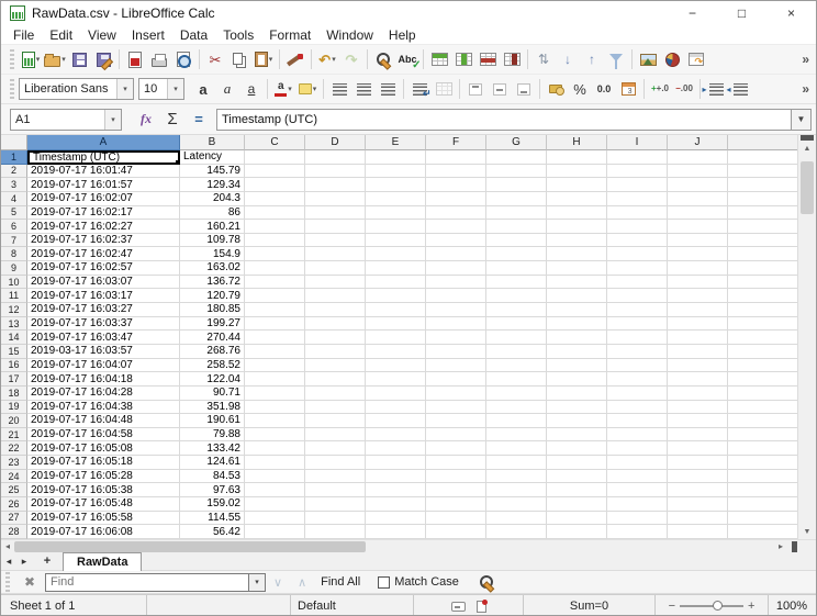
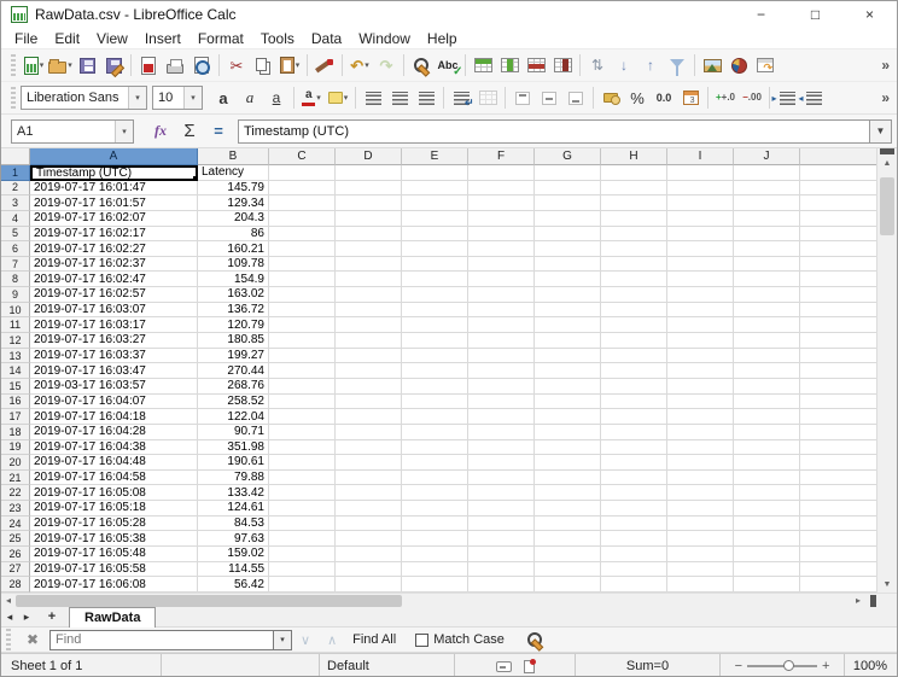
  RawData.csv - LibreOffice Calc
  −
  □
  ×
  File
  Edit
  View
  Insert
- Data
+ Format
  Tools
- Format
+ Data
  Window
  Help
  ✂
  ↶
  ↷
  Abc
  ⇅
  ↓
  ↑
  »
  Liberation Sans
  10
  a
  a
  a
  a
  %
  0.0
  ++.0
  −.00
  »
  A1
  fx
  Σ
  =
  Timestamp (UTC)
  ▼
  A
  B
  C
  D
  E
  F
  G
  H
  I
  J
  1
  Timestamp (UTC)
  Latency
  2
  2019-07-17 16:01:47
  145.79
  3
  2019-07-17 16:01:57
  129.34
  4
  2019-07-17 16:02:07
  204.3
  5
  2019-07-17 16:02:17
  86
  6
  2019-07-17 16:02:27
  160.21
  7
  2019-07-17 16:02:37
  109.78
  8
  2019-07-17 16:02:47
  154.9
  9
  2019-07-17 16:02:57
  163.02
  10
  2019-07-17 16:03:07
  136.72
  11
  2019-07-17 16:03:17
  120.79
  12
  2019-07-17 16:03:27
  180.85
  13
  2019-07-17 16:03:37
  199.27
  14
  2019-07-17 16:03:47
  270.44
  15
  2019-03-17 16:03:57
  268.76
  16
  2019-07-17 16:04:07
  258.52
  17
  2019-07-17 16:04:18
  122.04
  18
  2019-07-17 16:04:28
  90.71
  19
  2019-07-17 16:04:38
  351.98
  20
  2019-07-17 16:04:48
  190.61
  21
  2019-07-17 16:04:58
  79.88
  22
  2019-07-17 16:05:08
  133.42
  23
  2019-07-17 16:05:18
  124.61
  24
  2019-07-17 16:05:28
  84.53
  25
  2019-07-17 16:05:38
  97.63
  26
  2019-07-17 16:05:48
  159.02
  27
  2019-07-17 16:05:58
  114.55
  28
  2019-07-17 16:06:08
  56.42
  ◂
  ▸
  ◂
  ▸
  +
  RawData
  ✖
  Find
  ∨
  ∧
  Find All
  Match Case
  Sheet 1 of 1
  Default
  Sum=0
  −
  +
  100%
